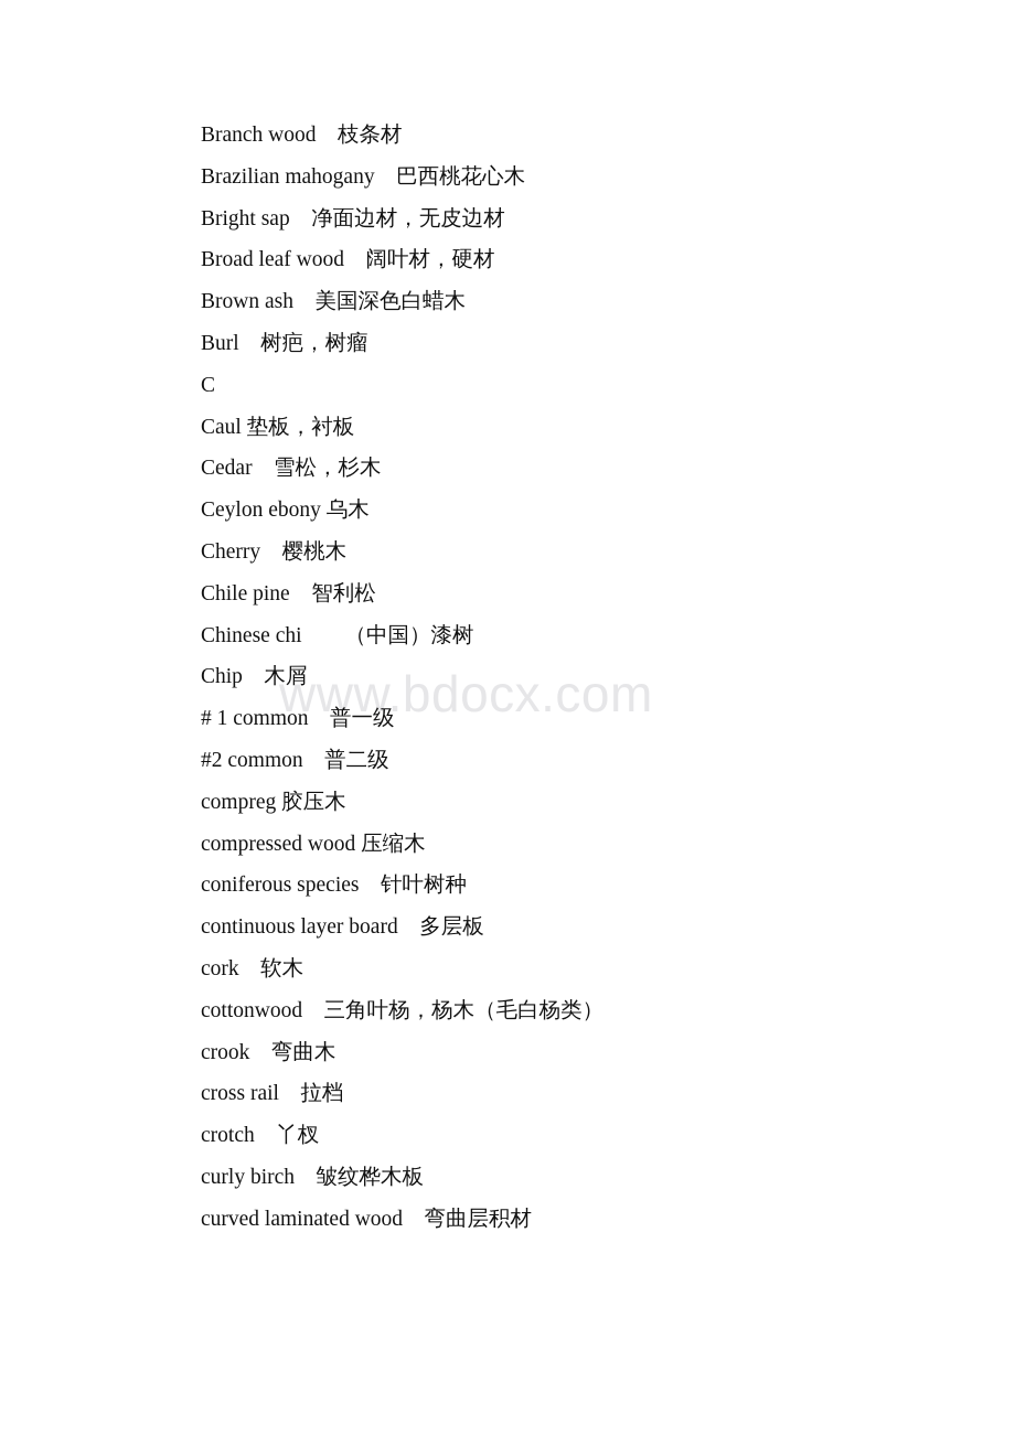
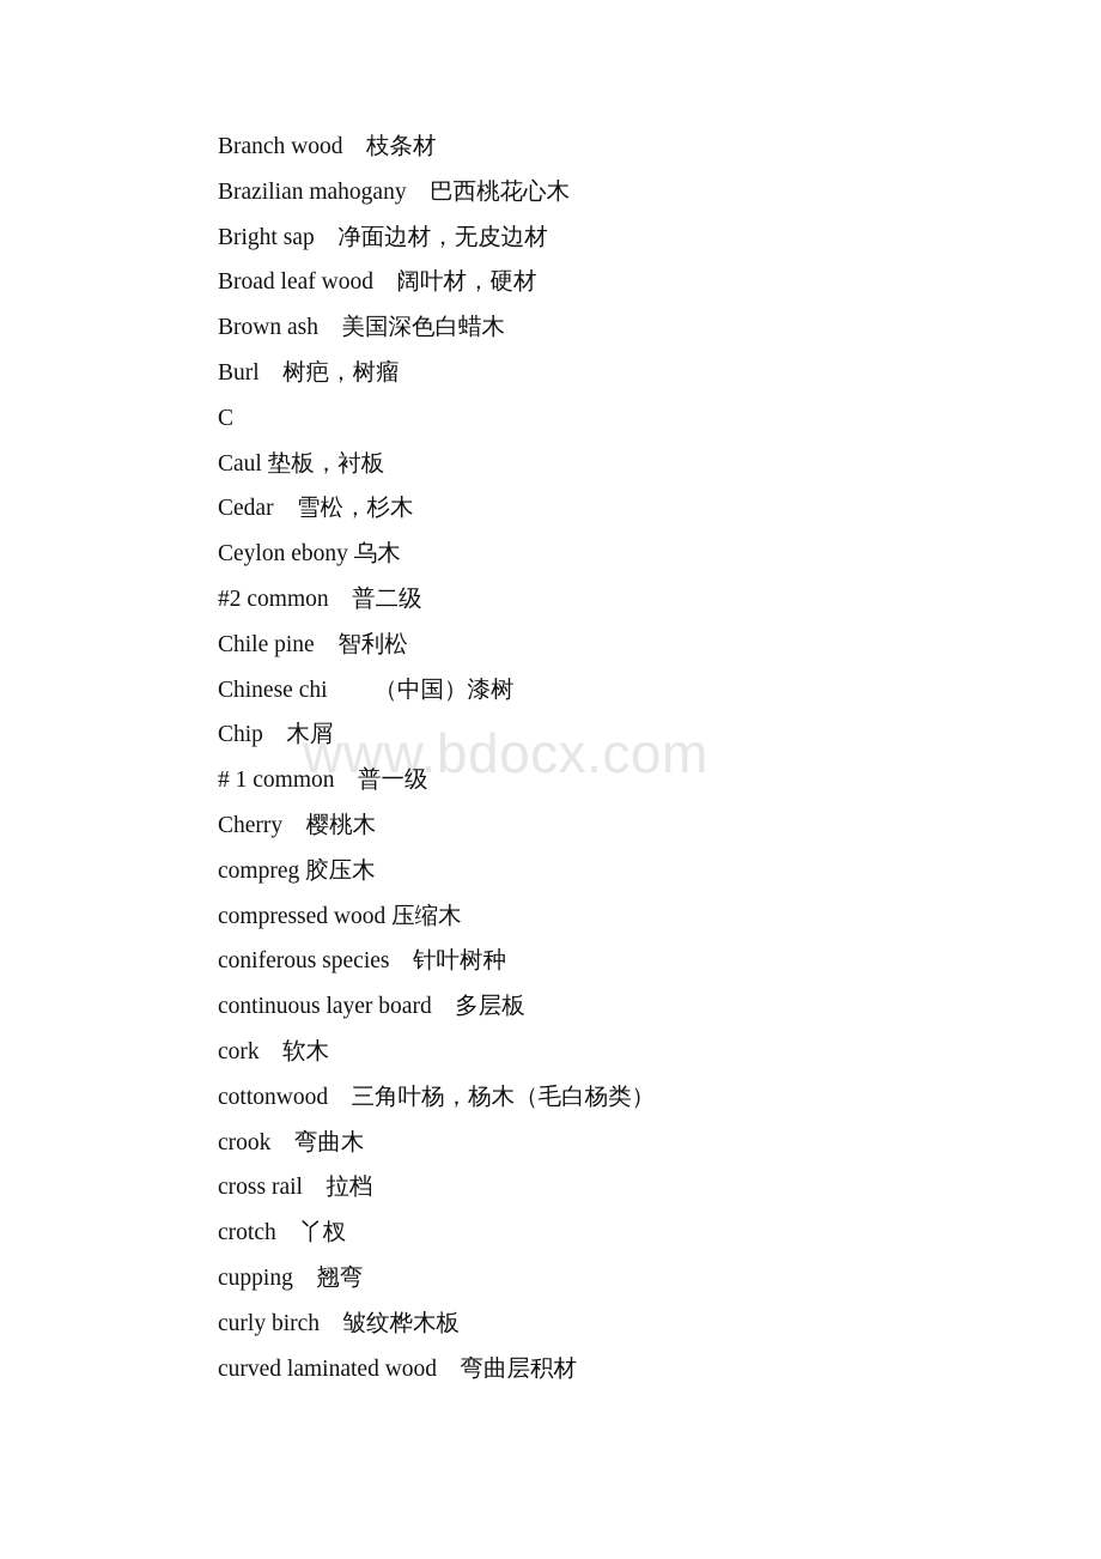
  www.bdocx.com
  Branch wood 枝条材
  Brazilian mahogany 巴西桃花心木
  Bright sap 净面边材，无皮边材
  Broad leaf wood 阔叶材，硬材
  Brown ash 美国深色白蜡木
  Burl 树疤，树瘤
  C
  Caul 垫板，衬板
  Cedar 雪松，杉木
  Ceylon ebony 乌木
- Cherry 樱桃木
+ #2 common 普二级
  Chile pine 智利松
  Chinese chi （中国）漆树
  Chip 木屑
  # 1 common 普一级
- #2 common 普二级
+ Cherry 樱桃木
  compreg 胶压木
  compressed wood 压缩木
  coniferous species 针叶树种
  continuous layer board 多层板
  cork 软木
  cottonwood 三角叶杨，杨木（毛白杨类）
  crook 弯曲木
  cross rail 拉档
  crotch 丫杈
+ cupping 翘弯
  curly birch 皱纹桦木板
  curved laminated wood 弯曲层积材
